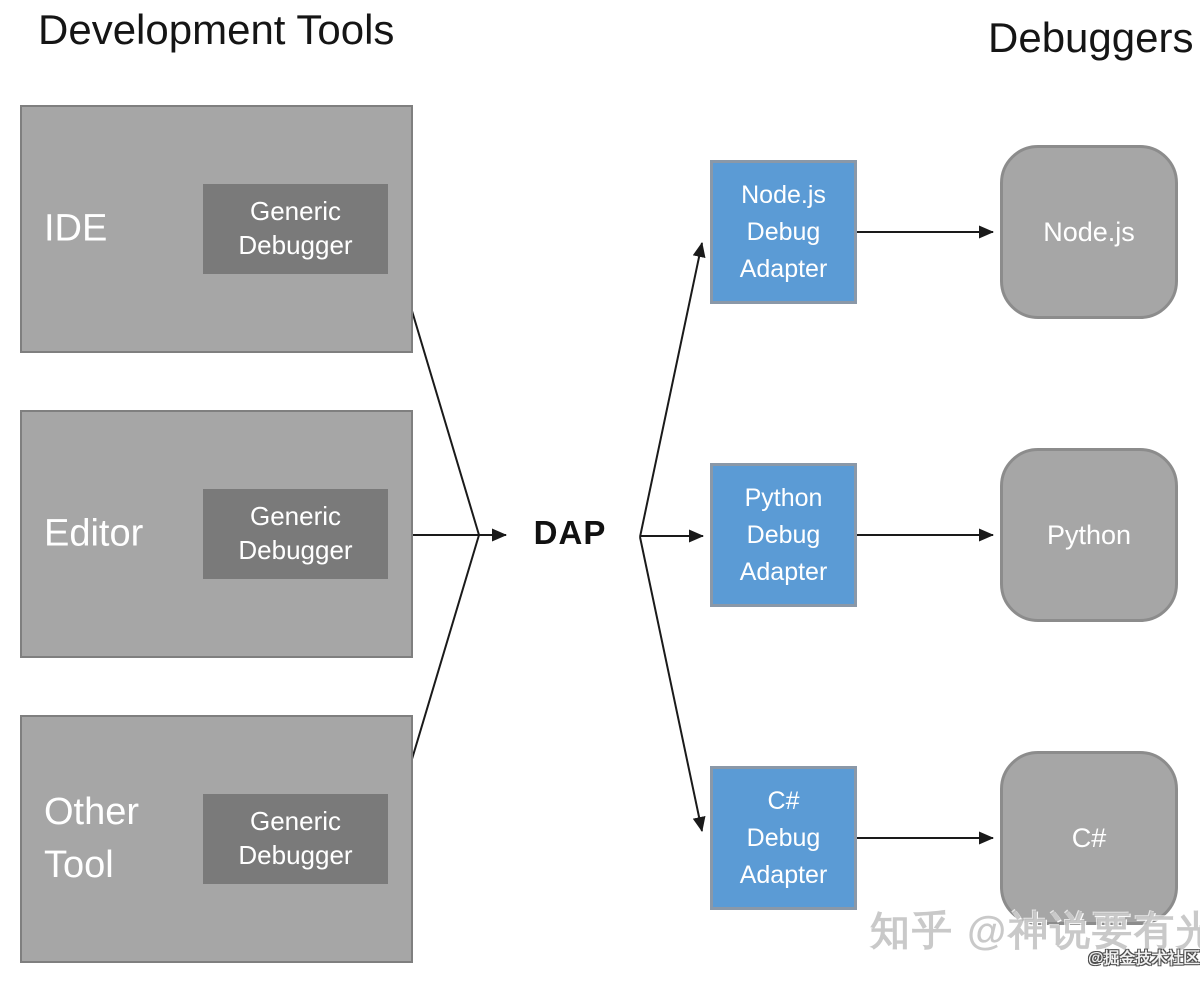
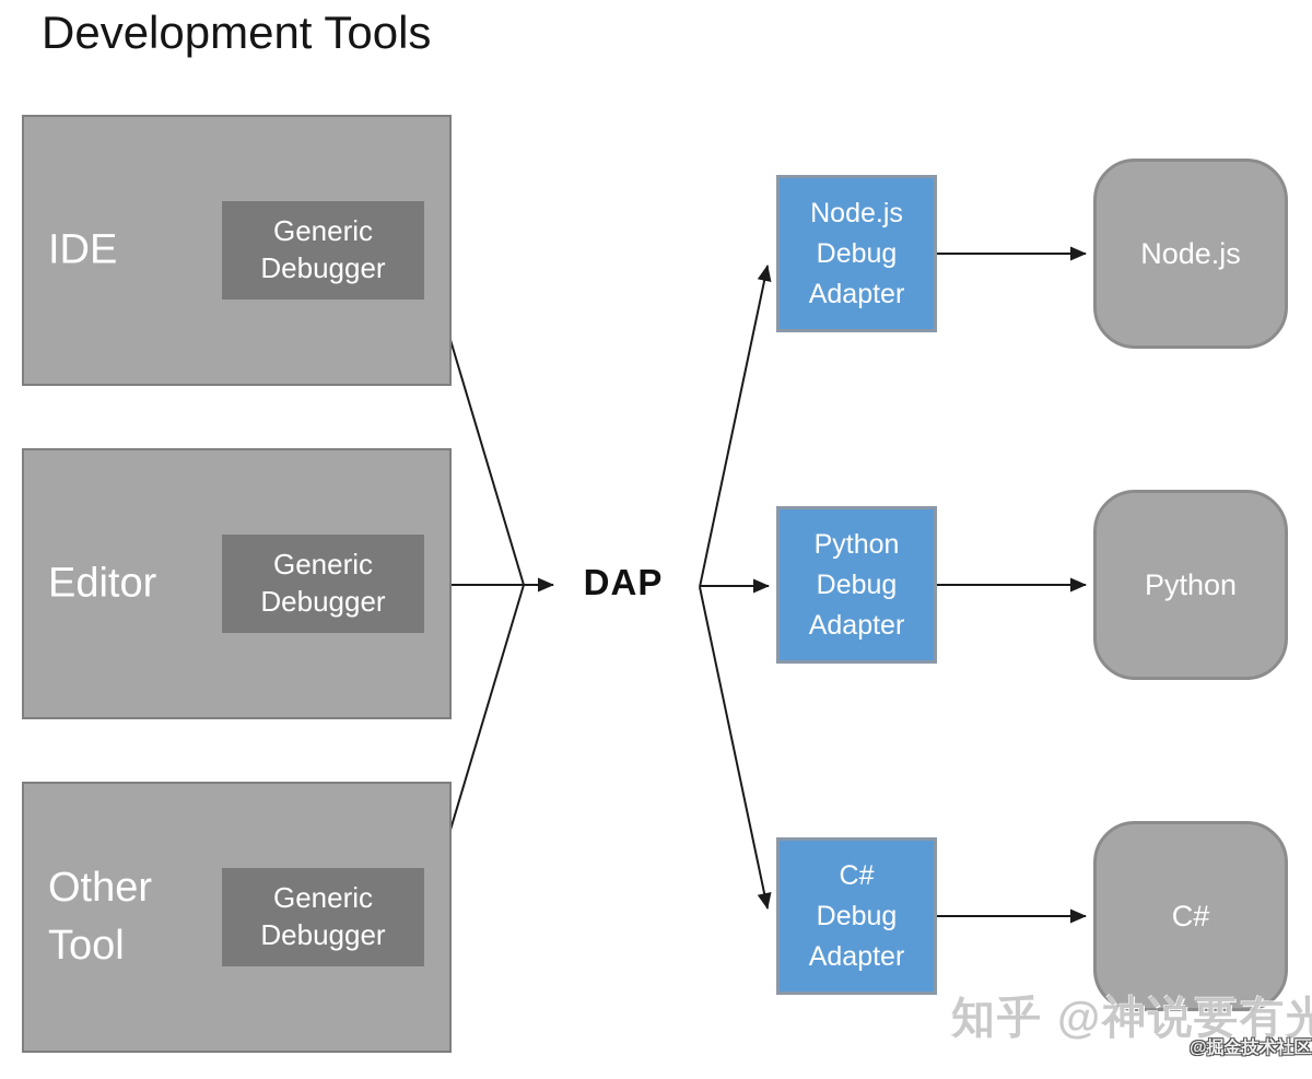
  Development Tools
- Debuggers
  IDE
  Generic
  Debugger
  Editor
  Generic
  Debugger
  Other
  Tool
  Generic
  Debugger
  DAP
  Node.js
  Debug
  Adapter
  Python
  Debug
  Adapter
  C#
  Debug
  Adapter
  Node.js
  Python
  C#
  知乎 @神说要有光
  @掘金技术社区
